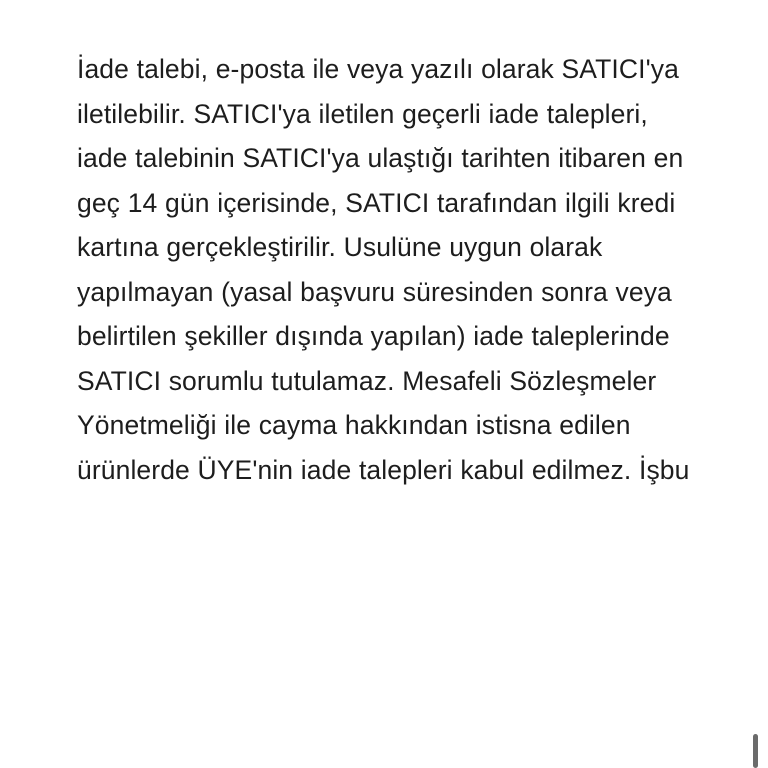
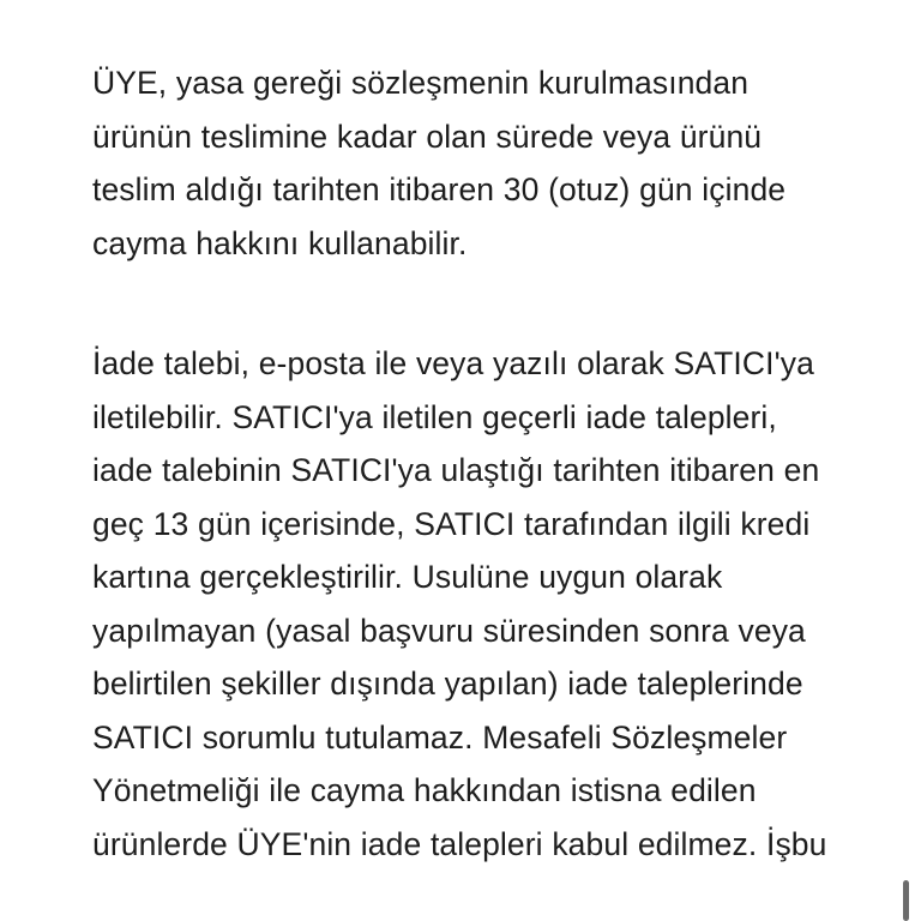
+ ÜYE, yasa gereği sözleşmenin kurulmasından ürünün teslimine kadar olan sürede veya ürünü teslim aldığı tarihten itibaren 30 (otuz) gün içinde cayma hakkını kullanabilir.
- İade talebi, e-posta ile veya yazılı olarak SATICI'ya iletilebilir. SATICI'ya iletilen geçerli iade talepleri, iade talebinin SATICI'ya ulaştığı tarihten itibaren en geç 14 gün içerisinde, SATICI tarafından ilgili kredi kartına gerçekleştirilir. Usulüne uygun olarak yapılmayan (yasal başvuru süresinden sonra veya belirtilen şekiller dışında yapılan) iade taleplerinde SATICI sorumlu tutulamaz. Mesafeli Sözleşmeler Yönetmeliği ile cayma hakkından istisna edilen ürünlerde ÜYE'nin iade talepleri kabul edilmez. İşbu
+ İade talebi, e-posta ile veya yazılı olarak SATICI'ya iletilebilir. SATICI'ya iletilen geçerli iade talepleri, iade talebinin SATICI'ya ulaştığı tarihten itibaren en geç 13 gün içerisinde, SATICI tarafından ilgili kredi kartına gerçekleştirilir. Usulüne uygun olarak yapılmayan (yasal başvuru süresinden sonra veya belirtilen şekiller dışında yapılan) iade taleplerinde SATICI sorumlu tutulamaz. Mesafeli Sözleşmeler Yönetmeliği ile cayma hakkından istisna edilen ürünlerde ÜYE'nin iade talepleri kabul edilmez. İşbu
